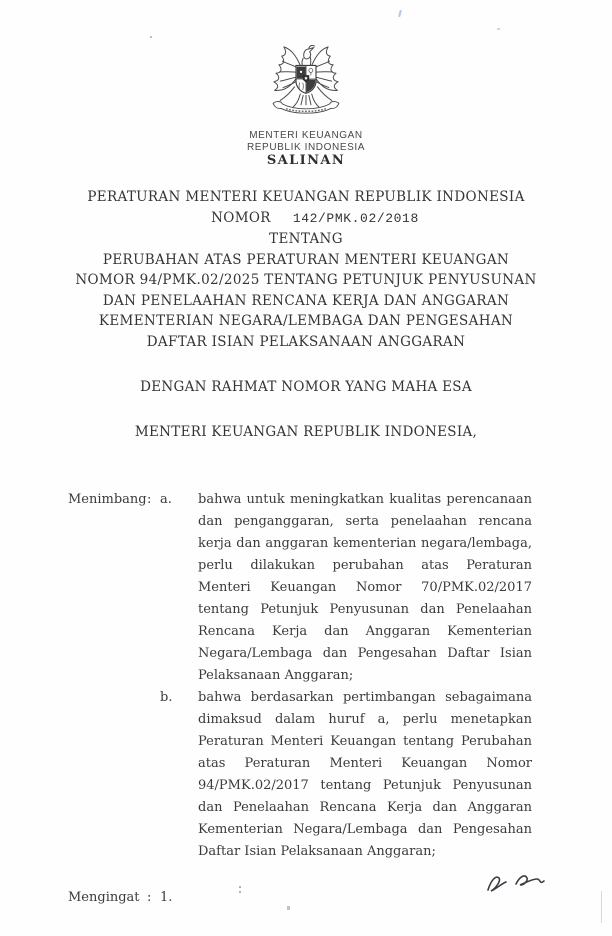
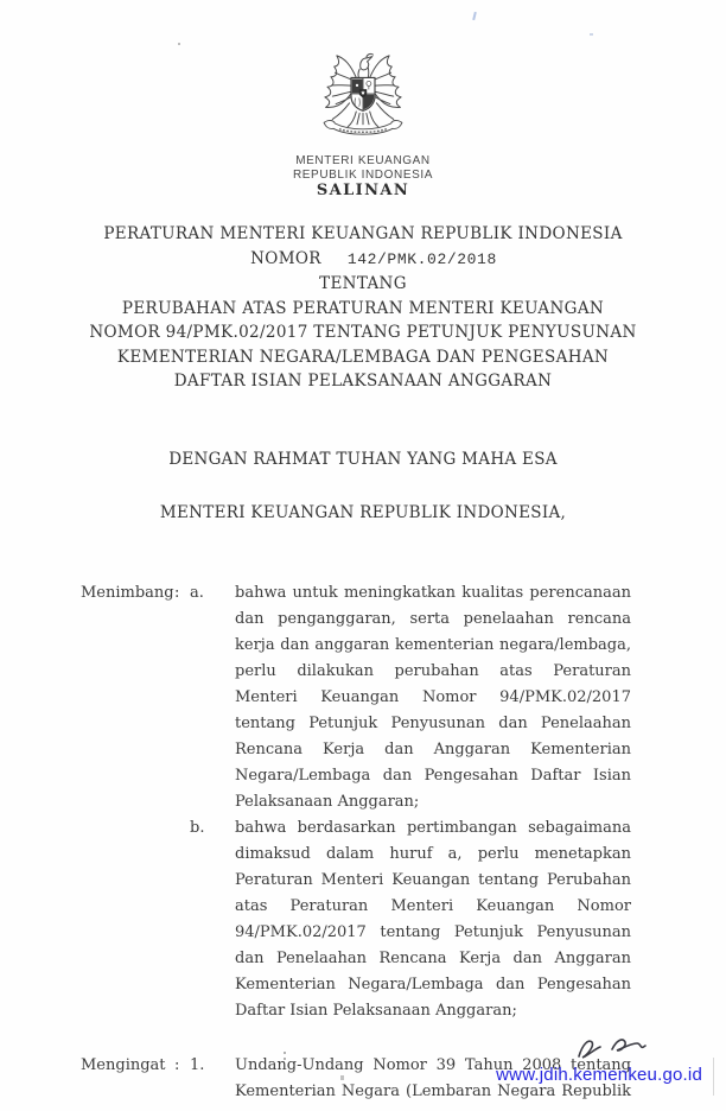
  MENTERI KEUANGAN
  REPUBLIK INDONESIA
  SALINAN
  PERATURAN MENTERI KEUANGAN REPUBLIK INDONESIA
  NOMOR 142/PMK.02/2018
  TENTANG
  PERUBAHAN ATAS PERATURAN MENTERI KEUANGAN
- NOMOR 94/PMK.02/2025 TENTANG PETUNJUK PENYUSUNAN
+ NOMOR 94/PMK.02/2017 TENTANG PETUNJUK PENYUSUNAN
- DAN PENELAAHAN RENCANA KERJA DAN ANGGARAN
  KEMENTERIAN NEGARA/LEMBAGA DAN PENGESAHAN
  DAFTAR ISIAN PELAKSANAAN ANGGARAN
- DENGAN RAHMAT NOMOR YANG MAHA ESA
+ DENGAN RAHMAT TUHAN YANG MAHA ESA
  MENTERI KEUANGAN REPUBLIK INDONESIA,
  Menimbang
  :
  a.
- bahwa untuk meningkatkan kualitas perencanaan dan penganggaran, serta penelaahan rencana kerja dan anggaran kementerian negara/lembaga, perlu dilakukan perubahan atas Peraturan Menteri Keuangan Nomor 70/PMK.02/2017 tentang Petunjuk Penyusunan dan Penelaahan Rencana Kerja dan Anggaran Kementerian Negara/Lembaga dan Pengesahan Daftar Isian Pelaksanaan Anggaran;
+ bahwa untuk meningkatkan kualitas perencanaan dan penganggaran, serta penelaahan rencana kerja dan anggaran kementerian negara/lembaga, perlu dilakukan perubahan atas Peraturan Menteri Keuangan Nomor 94/PMK.02/2017 tentang Petunjuk Penyusunan dan Penelaahan Rencana Kerja dan Anggaran Kementerian Negara/Lembaga dan Pengesahan Daftar Isian Pelaksanaan Anggaran;
  b.
  bahwa berdasarkan pertimbangan sebagaimana dimaksud dalam huruf a, perlu menetapkan Peraturan Menteri Keuangan tentang Perubahan atas Peraturan Menteri Keuangan Nomor 94/PMK.02/2017 tentang Petunjuk Penyusunan dan Penelaahan Rencana Kerja dan Anggaran Kementerian Negara/Lembaga dan Pengesahan Daftar Isian Pelaksanaan Anggaran;
  Mengingat
  :
  1.
+ Undang-Undang Nomor 39 Tahun 2008 tentang Kementerian Negara (Lembaran Negara Republik
+ www.jdih.kemenkeu.go.id
